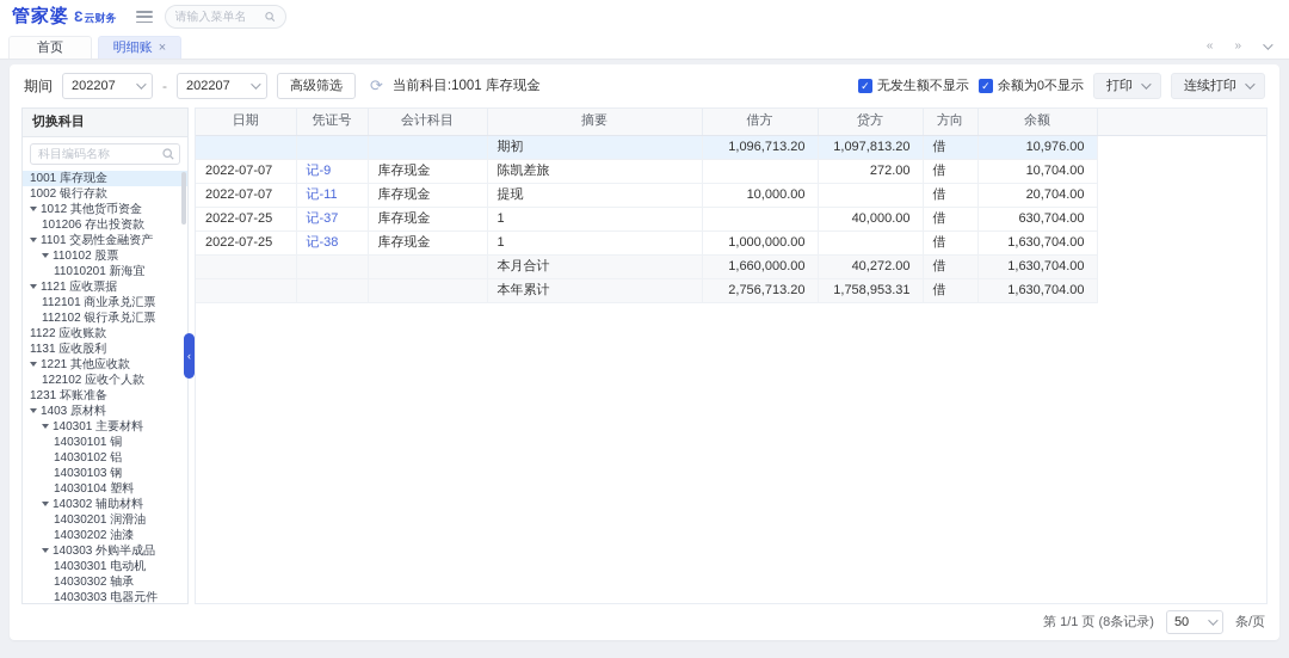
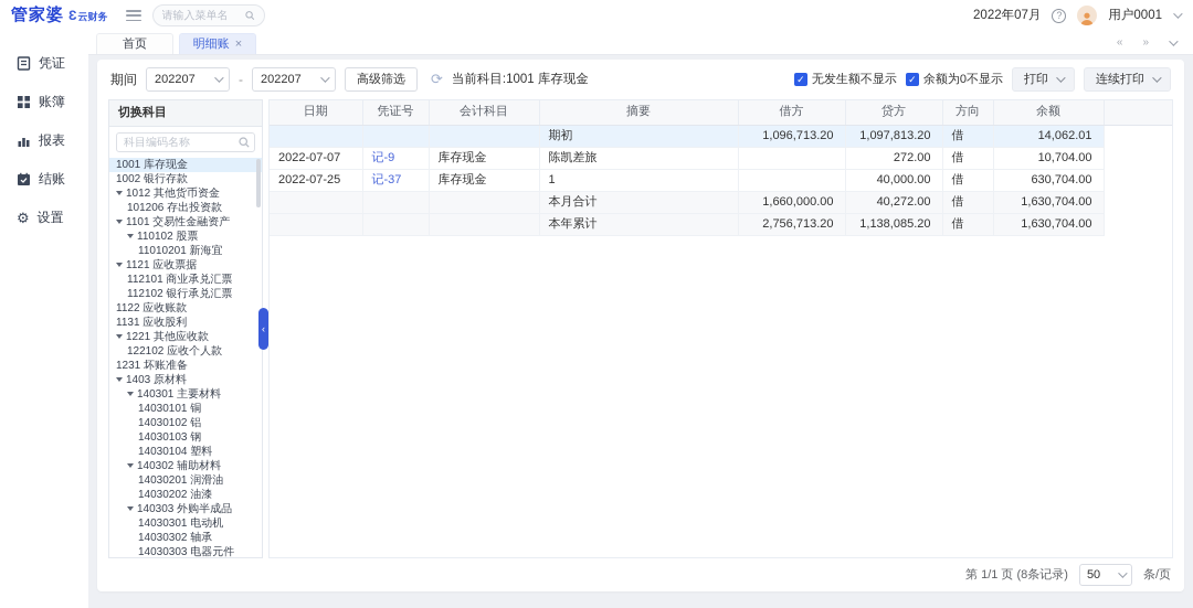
  管家婆
  Ɛ
  云财务
  请输入菜单名
+ 2022年07月
+ ?
+ 用户0001
+ 凭证
+ 账簿
+ 报表
+ 结账
+ ⚙
+ 设置
  首页
  明细账
  ×
  «
  »
  期间
  202207
  -
  202207
  高级筛选
  ⟳
  当前科目:1001 库存现金
  ✓
  无发生额不显示
  ✓
  余额为0不显示
  打印
  连续打印
  切换科目
  科目编码名称
  1001 库存现金
  1002 银行存款
  1012 其他货币资金
  101206 存出投资款
  1101 交易性金融资产
  110102 股票
  11010201 新海宜
  1121 应收票据
  112101 商业承兑汇票
  112102 银行承兑汇票
  1122 应收账款
  1131 应收股利
  1221 其他应收款
  122102 应收个人款
  1231 坏账准备
  1403 原材料
  140301 主要材料
  14030101 铜
  14030102 铝
  14030103 钢
  14030104 塑料
  140302 辅助材料
  14030201 润滑油
  14030202 油漆
  140303 外购半成品
  14030301 电动机
  14030302 轴承
  14030303 电器元件
  ‹
  日期	凭证号	会计科目	摘要	借方	贷方	方向	余额
- 			期初	1,096,713.20	1,097,813.20	借	10,976.00
+ 			期初	1,096,713.20	1,097,813.20	借	14,062.01
  2022-07-07	记-9	库存现金	陈凯差旅		272.00	借	10,704.00
- 2022-07-07	记-11	库存现金	提现	10,000.00		借	20,704.00
  2022-07-25	记-37	库存现金	1		40,000.00	借	630,704.00
- 2022-07-25	记-38	库存现金	1	1,000,000.00		借	1,630,704.00
  			本月合计	1,660,000.00	40,272.00	借	1,630,704.00
- 			本年累计	2,756,713.20	1,758,953.31	借	1,630,704.00
+ 			本年累计	2,756,713.20	1,138,085.20	借	1,630,704.00
  第 1/1 页 (8条记录)
  50
  条/页
